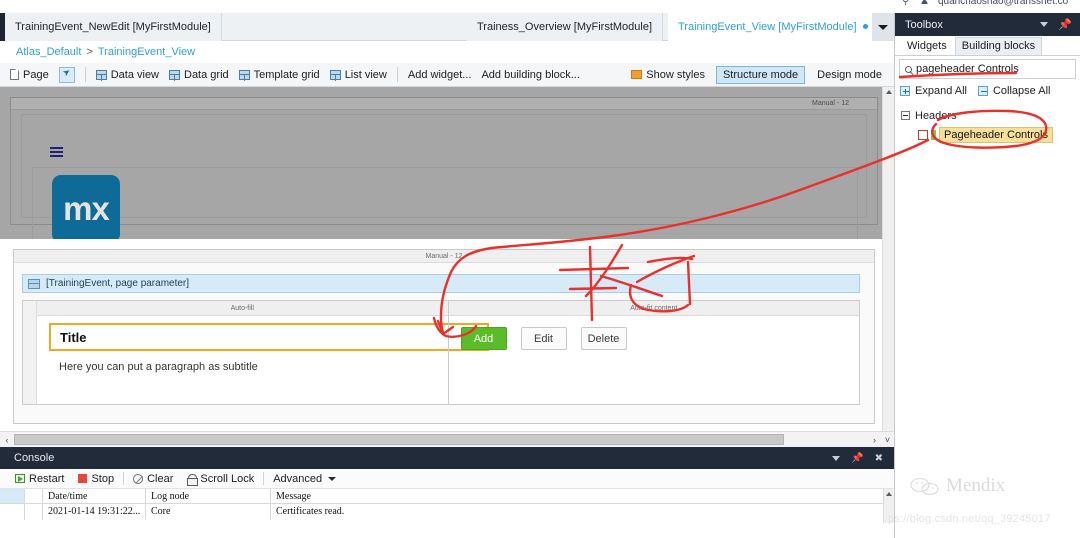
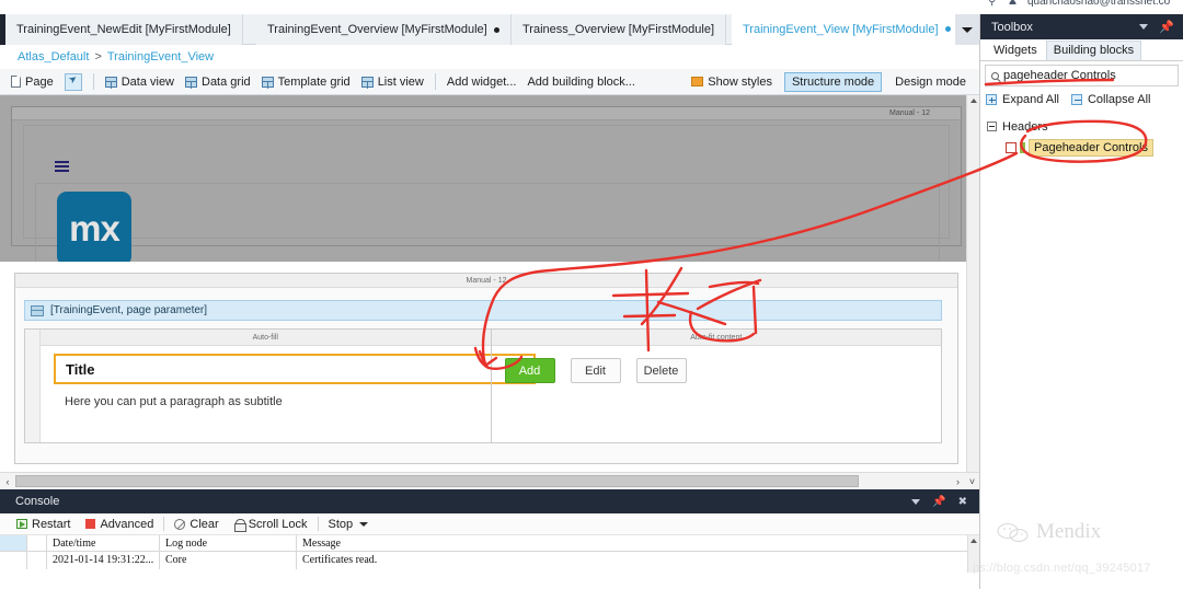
  ⚲
  ♟
  quanchaoshao@transsnet.co
  TrainingEvent_NewEdit [MyFirstModule]
+ TrainingEvent_Overview [MyFirstModule]
  Trainess_Overview [MyFirstModule]
  TrainingEvent_View [MyFirstModule]
  Atlas_Default
  >
  TrainingEvent_View
  Page
  Data view
  Data grid
  Template grid
  List view
  Add widget...
  Add building block...
  Show styles
  Structure mode
  Design mode
  mx
  [TrainingEvent, page parameter]
  Title
  Here you can put a paragraph as subtitle
  Add
  Edit
  Delete
  ‹
  ›
  ˅
  Console
  📌
  ✖
  Restart
- Stop
+ Advanced
  Clear
  Scroll Lock
- Advanced
+ Stop
  Date/time
  Log node
  Message
  2021-01-14 19:31:22...
  Core
  Certificates read.
  Toolbox
  📌
  Widgets
  Building blocks
  pageheader Controls
  Expand All
  Collapse All
  Heade
  Pageheader Control
  Mendix
  ps://blog.csdn.net/qq_39245017
